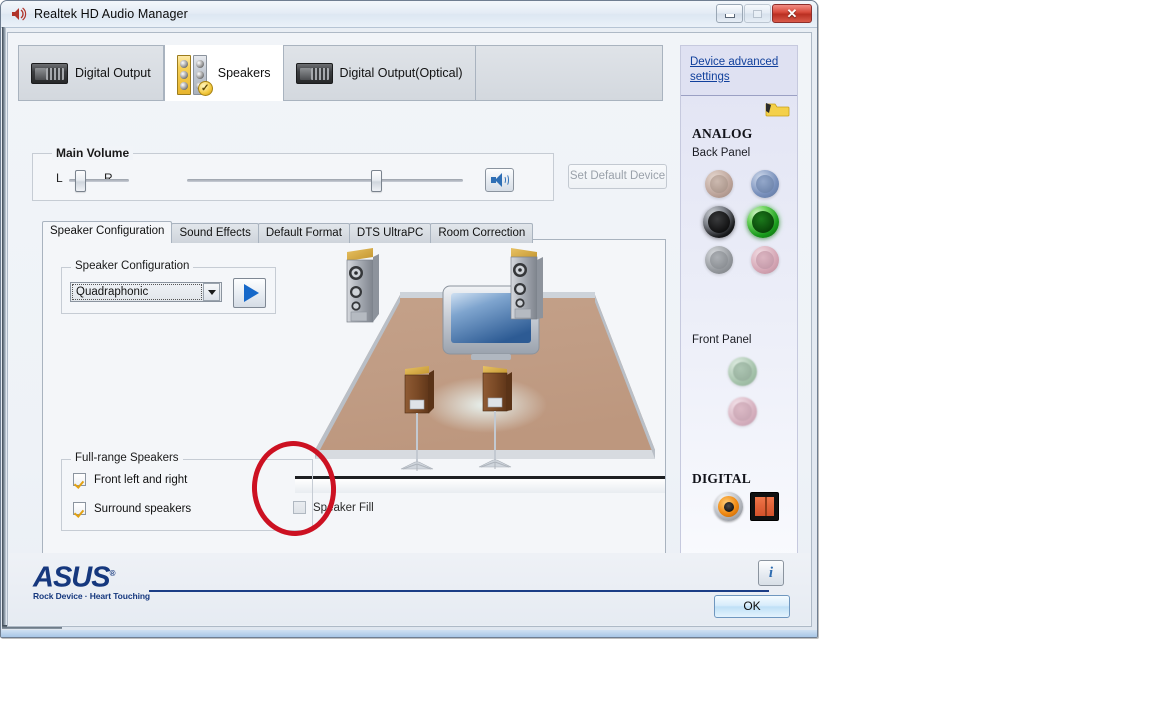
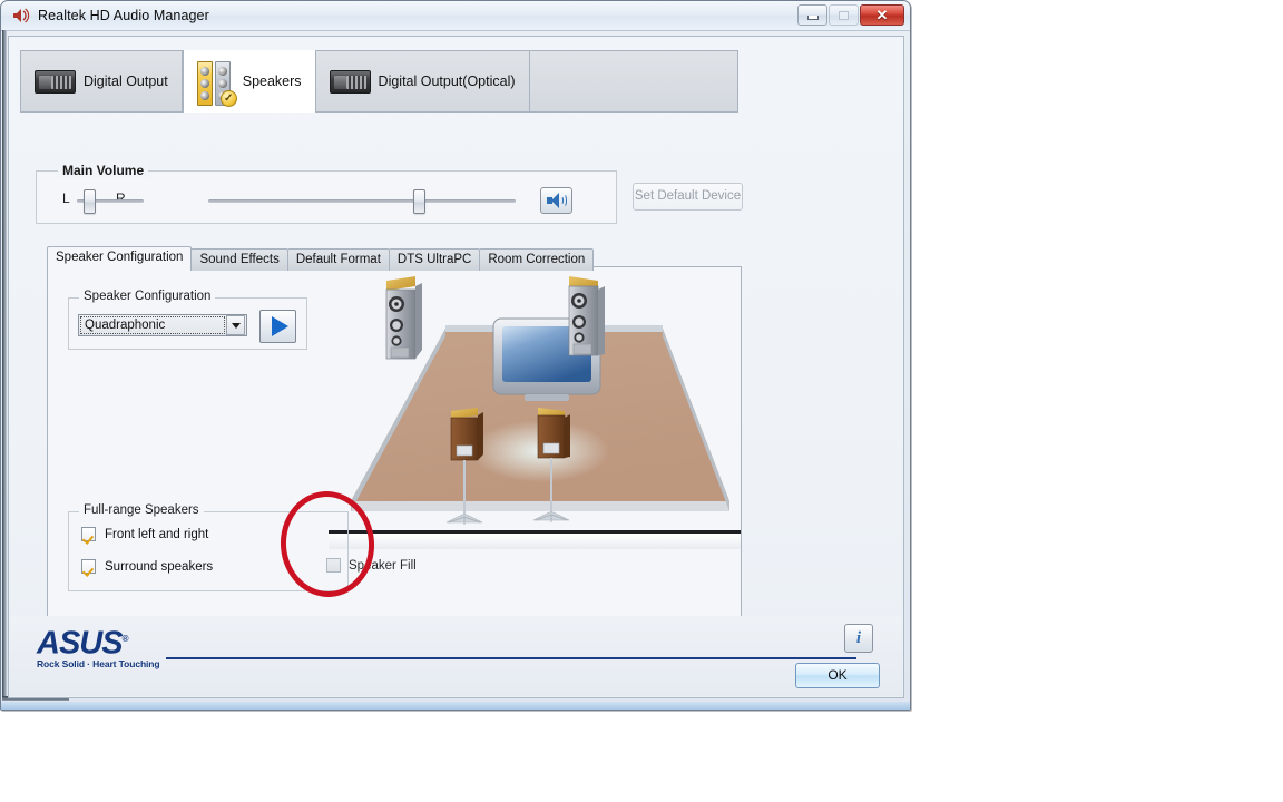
  Realtek HD Audio Manager
  ✕
  Digital Output
  ✓
  Speakers
  Digital Output(Optical)
  Main Volume
  L
  R
  Set Default Device
  Speaker Configuration
  Sound Effects
  Default Format
  DTS UltraPC
  Room Correction
  Speaker Configuration
  Quadraphonic
  Full-range Speakers
  Front left and right
  Surround speakers
  Speaker Fill
- Device advanced settings
- ANALOG
- Back Panel
- Front Panel
- DIGITAL
  ASUS®
- Rock Device · Heart Touching
+ Rock Solid · Heart Touching
  i
  OK
